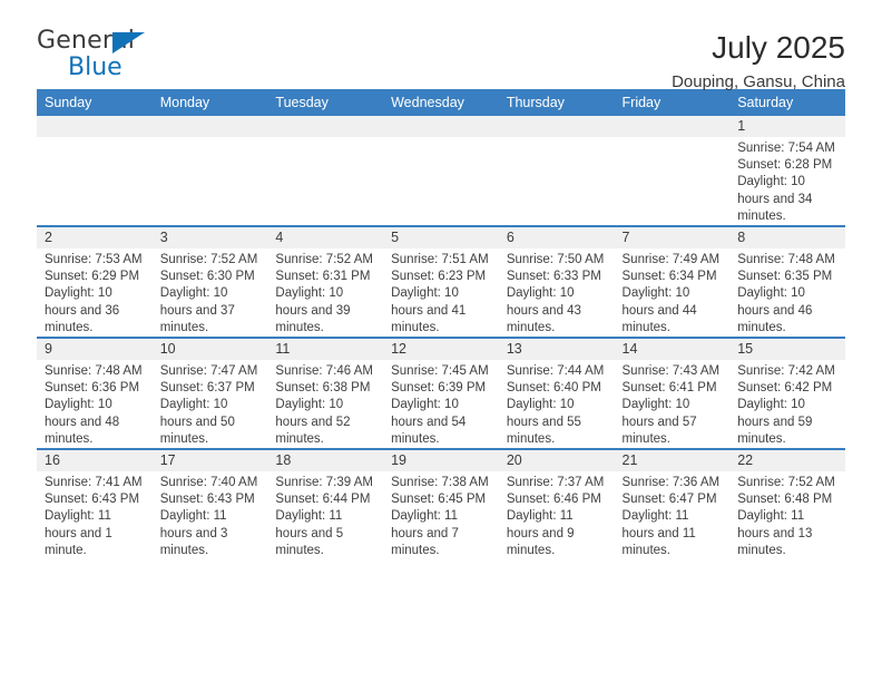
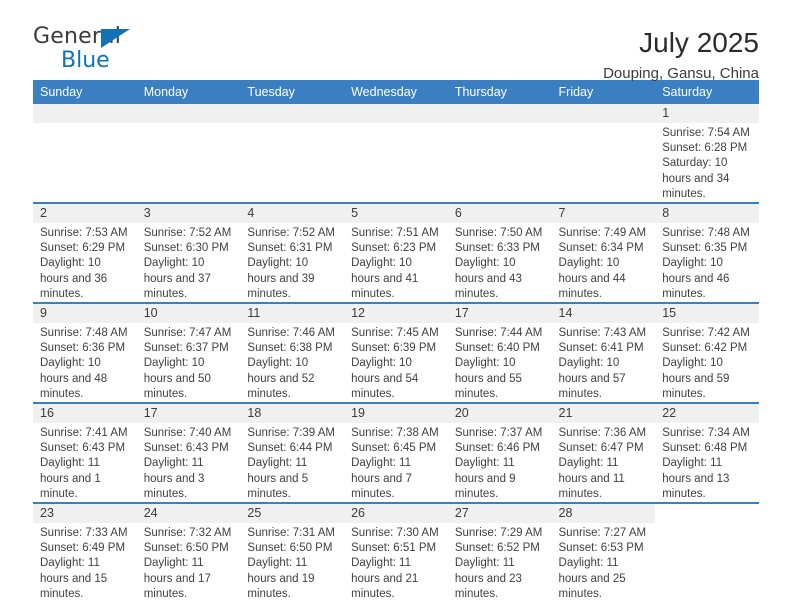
  General
  Blue
  July 2025
  Douping, Gansu, China
  Sunday	Monday	Tuesday	Wednesday	Thursday	Friday	Saturday
- 						1Sunrise: 7:54 AMSunset: 6:28 PMDaylight: 10 hours and 34 minutes.
+ 						1Sunrise: 7:54 AMSunset: 6:28 PMSaturday: 10 hours and 34 minutes.
  2Sunrise: 7:53 AMSunset: 6:29 PMDaylight: 10 hours and 36 minutes.	3Sunrise: 7:52 AMSunset: 6:30 PMDaylight: 10 hours and 37 minutes.	4Sunrise: 7:52 AMSunset: 6:31 PMDaylight: 10 hours and 39 minutes.	5Sunrise: 7:51 AMSunset: 6:23 PMDaylight: 10 hours and 41 minutes.	6Sunrise: 7:50 AMSunset: 6:33 PMDaylight: 10 hours and 43 minutes.	7Sunrise: 7:49 AMSunset: 6:34 PMDaylight: 10 hours and 44 minutes.	8Sunrise: 7:48 AMSunset: 6:35 PMDaylight: 10 hours and 46 minutes.
- 9Sunrise: 7:48 AMSunset: 6:36 PMDaylight: 10 hours and 48 minutes.	10Sunrise: 7:47 AMSunset: 6:37 PMDaylight: 10 hours and 50 minutes.	11Sunrise: 7:46 AMSunset: 6:38 PMDaylight: 10 hours and 52 minutes.	12Sunrise: 7:45 AMSunset: 6:39 PMDaylight: 10 hours and 54 minutes.	13Sunrise: 7:44 AMSunset: 6:40 PMDaylight: 10 hours and 55 minutes.	14Sunrise: 7:43 AMSunset: 6:41 PMDaylight: 10 hours and 57 minutes.	15Sunrise: 7:42 AMSunset: 6:42 PMDaylight: 10 hours and 59 minutes.
+ 9Sunrise: 7:48 AMSunset: 6:36 PMDaylight: 10 hours and 48 minutes.	10Sunrise: 7:47 AMSunset: 6:37 PMDaylight: 10 hours and 50 minutes.	11Sunrise: 7:46 AMSunset: 6:38 PMDaylight: 10 hours and 52 minutes.	12Sunrise: 7:45 AMSunset: 6:39 PMDaylight: 10 hours and 54 minutes.	17Sunrise: 7:44 AMSunset: 6:40 PMDaylight: 10 hours and 55 minutes.	14Sunrise: 7:43 AMSunset: 6:41 PMDaylight: 10 hours and 57 minutes.	15Sunrise: 7:42 AMSunset: 6:42 PMDaylight: 10 hours and 59 minutes.
- 16Sunrise: 7:41 AMSunset: 6:43 PMDaylight: 11 hours and 1 minute.	17Sunrise: 7:40 AMSunset: 6:43 PMDaylight: 11 hours and 3 minutes.	18Sunrise: 7:39 AMSunset: 6:44 PMDaylight: 11 hours and 5 minutes.	19Sunrise: 7:38 AMSunset: 6:45 PMDaylight: 11 hours and 7 minutes.	20Sunrise: 7:37 AMSunset: 6:46 PMDaylight: 11 hours and 9 minutes.	21Sunrise: 7:36 AMSunset: 6:47 PMDaylight: 11 hours and 11 minutes.	22Sunrise: 7:52 AMSunset: 6:48 PMDaylight: 11 hours and 13 minutes.
+ 16Sunrise: 7:41 AMSunset: 6:43 PMDaylight: 11 hours and 1 minute.	17Sunrise: 7:40 AMSunset: 6:43 PMDaylight: 11 hours and 3 minutes.	18Sunrise: 7:39 AMSunset: 6:44 PMDaylight: 11 hours and 5 minutes.	19Sunrise: 7:38 AMSunset: 6:45 PMDaylight: 11 hours and 7 minutes.	20Sunrise: 7:37 AMSunset: 6:46 PMDaylight: 11 hours and 9 minutes.	21Sunrise: 7:36 AMSunset: 6:47 PMDaylight: 11 hours and 11 minutes.	22Sunrise: 7:34 AMSunset: 6:48 PMDaylight: 11 hours and 13 minutes.
+ 23Sunrise: 7:33 AMSunset: 6:49 PMDaylight: 11 hours and 15 minutes.	24Sunrise: 7:32 AMSunset: 6:50 PMDaylight: 11 hours and 17 minutes.	25Sunrise: 7:31 AMSunset: 6:50 PMDaylight: 11 hours and 19 minutes.	26Sunrise: 7:30 AMSunset: 6:51 PMDaylight: 11 hours and 21 minutes.	27Sunrise: 7:29 AMSunset: 6:52 PMDaylight: 11 hours and 23 minutes.	28Sunrise: 7:27 AMSunset: 6:53 PMDaylight: 11 hours and 25 minutes.
